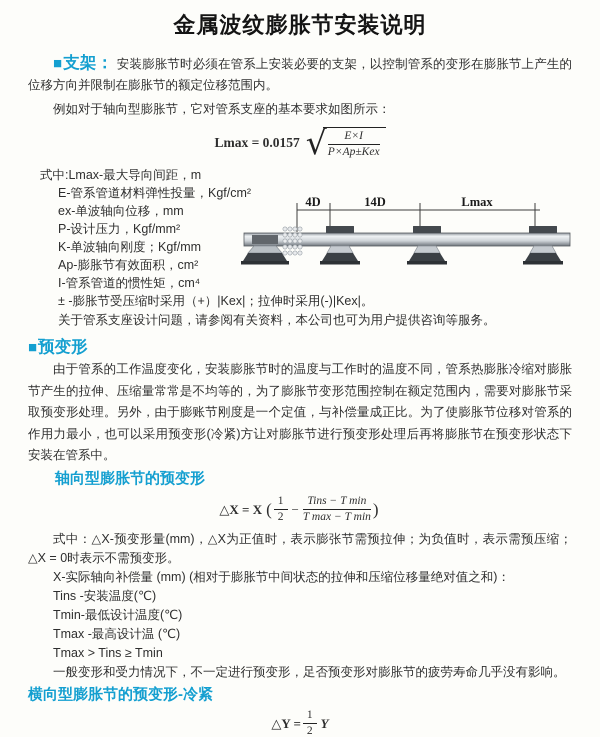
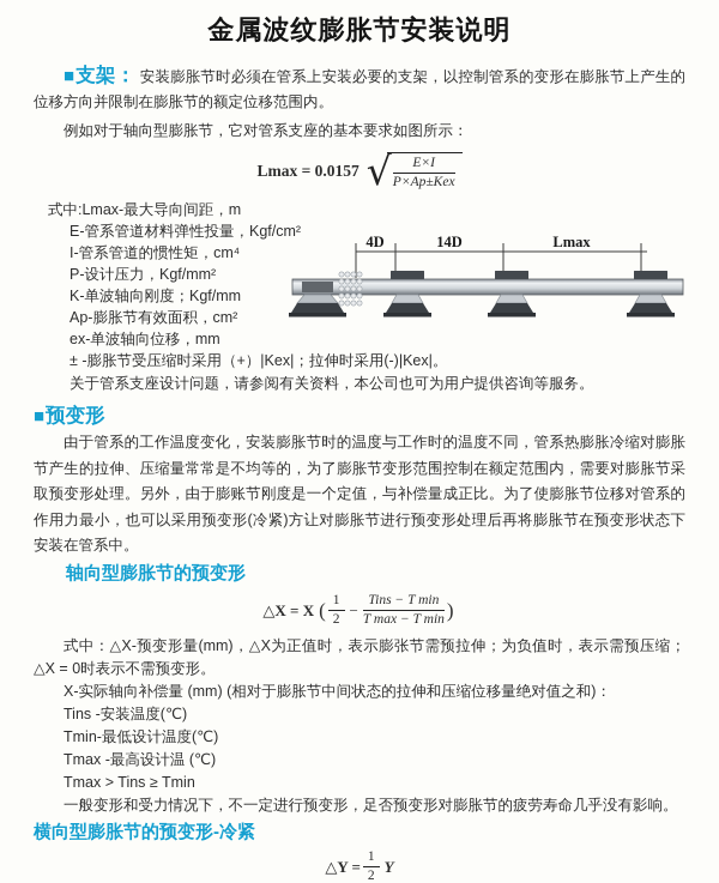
  金属波纹膨胀节安装说明
  ■支架： 安装膨胀节时必须在管系上安装必要的支架，以控制管系的变形在膨胀节上产生的位移方向并限制在膨胀节的额定位移范围内。
  例如对于轴向型膨胀节，它对管系支座的基本要求如图所示：
  Lmax = 0.0157
  √
  E×I
  P×Ap±Kex
  式中:Lmax-最大导向间距，m
  E-管系管道材料弹性投量，Kgf/cm²
- ex-单波轴向位移，mm
+ I-管系管道的惯性矩，cm⁴
  P-设计压力，Kgf/mm²
  K-单波轴向刚度；Kgf/mm
  Ap-膨胀节有效面积，cm²
- I-管系管道的惯性矩，cm⁴
+ ex-单波轴向位移，mm
  ± -膨胀节受压缩时采用（+）|Kex|；拉伸时采用(-)|Kex|。
  关于管系支座设计问题，请参阅有关资料，本公司也可为用户提供咨询等服务。
  ■预变形
  由于管系的工作温度变化，安装膨胀节时的温度与工作时的温度不同，管系热膨胀冷缩对膨胀节产生的拉伸、压缩量常常是不均等的，为了膨胀节变形范围控制在额定范围内，需要对膨胀节采取预变形处理。另外，由于膨账节刚度是一个定值，与补偿量成正比。为了使膨胀节位移对管系的作用力最小，也可以采用预变形(冷紧)方让对膨胀节进行预变形处理后再将膨胀节在预变形状态下安装在管系中。
  轴向型膨胀节的预变形
  △X = X
  (
  1
  2
  −
  Tins − T min
  T max − T min
  )
  式中：△X-预变形量(mm)，△X为正值时，表示膨张节需预拉伸；为负值时，表示需预压缩；△X = 0时表示不需预变形。
  X-实际轴向补偿量 (mm) (相对于膨胀节中间状态的拉伸和压缩位移量绝对值之和)：
  Tins -安装温度(℃)
  Tmin-最低设计温度(℃)
  Tmax -最高设计温 (℃)
  Tmax > Tins ≥ Tmin
  一般变形和受力情况下，不一定进行预变形，足否预变形对膨胀节的疲劳寿命几乎没有影响。
  横向型膨胀节的预变形-冷紧
  △Y =
  1
  2
  Y
  4D
  14D
  Lmax
